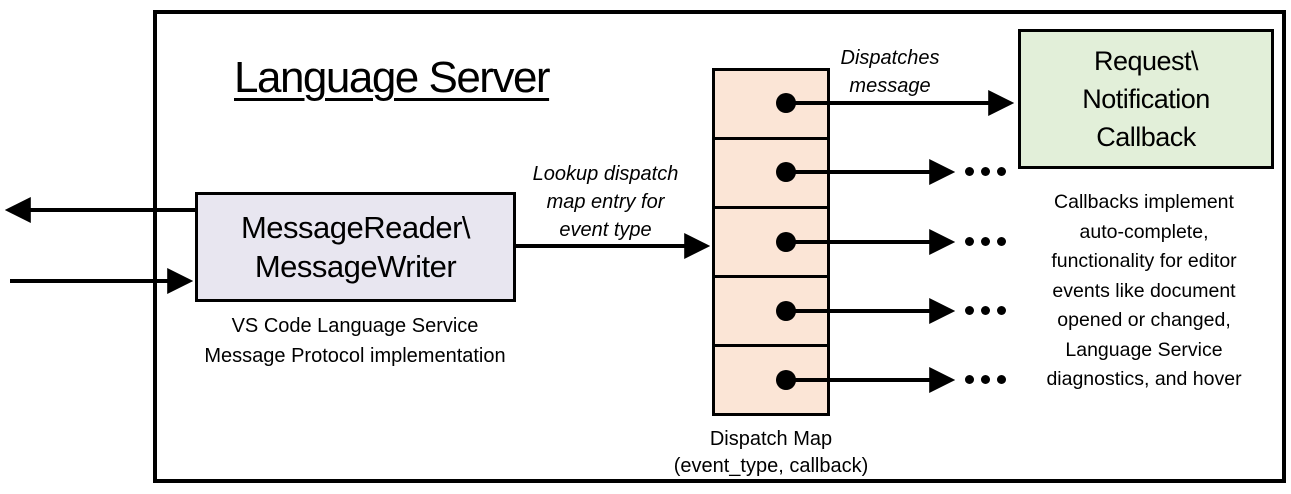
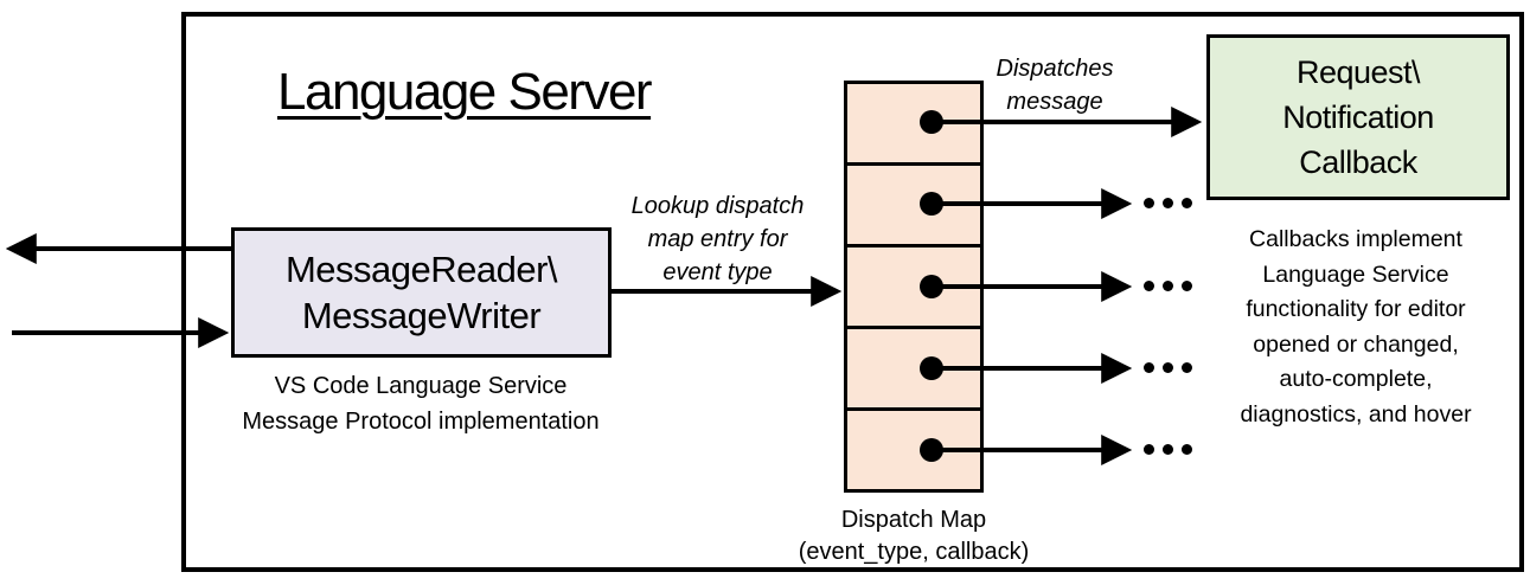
  Language Server
  MessageReader\
  MessageWriter
  VS Code Language Service
  Message Protocol implementation
  Lookup dispatch
  map entry for
  event type
  Dispatch Map
  (event_type, callback)
  Dispatches
  message
  Request\
  Notification
  Callback
  Callbacks implement
- auto-complete,
+ Language Service
  functionality for editor
- events like document
  opened or changed,
- Language Service
+ auto-complete,
  diagnostics, and hover
